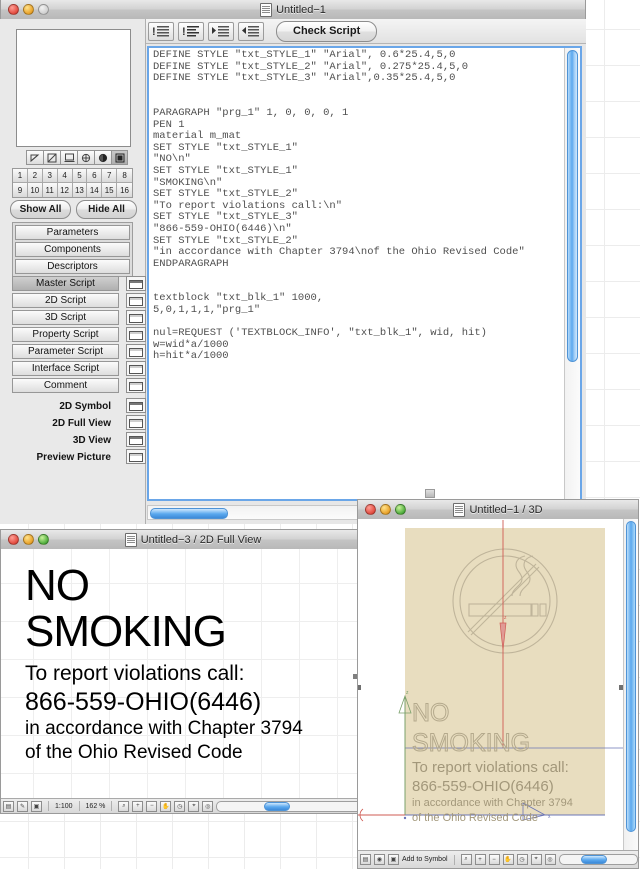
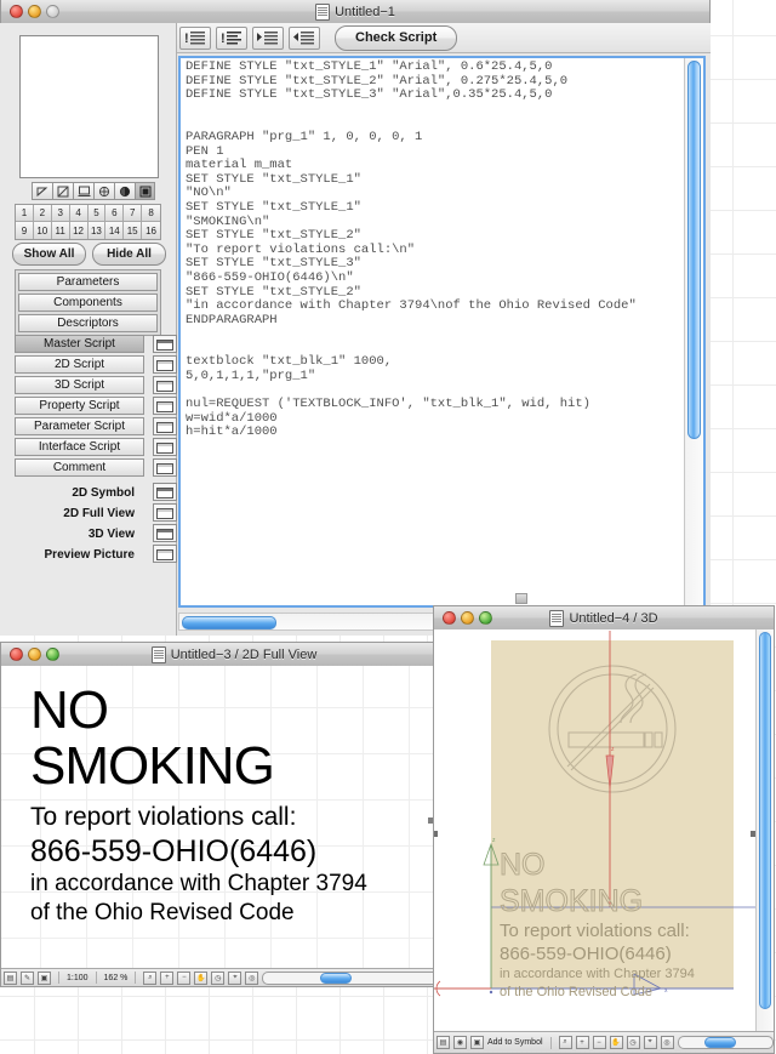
  Untitled−1
  !
  !
  Check Script
  DEFINE STYLE "txt_STYLE_1" "Arial", 0.6*25.4,5,0
  DEFINE STYLE "txt_STYLE_2" "Arial", 0.275*25.4,5,0
  DEFINE STYLE "txt_STYLE_3" "Arial",0.35*25.4,5,0
  PARAGRAPH "prg_1" 1, 0, 0, 0, 1
  PEN 1
  material m_mat
  SET STYLE "txt_STYLE_1"
  "NO\n"
  SET STYLE "txt_STYLE_1"
  "SMOKING\n"
  SET STYLE "txt_STYLE_2"
  "To report violations call:\n"
  SET STYLE "txt_STYLE_3"
  "866-559-OHIO(6446)\n"
  SET STYLE "txt_STYLE_2"
  "in accordance with Chapter 3794\nof the Ohio Revised Code"
  ENDPARAGRAPH
  textblock "txt_blk_1" 1000,
  5,0,1,1,1,"prg_1"
  nul=REQUEST ('TEXTBLOCK_INFO', "txt_blk_1", wid, hit)
  w=wid*a/1000
  h=hit*a/1000
  1
  2
  3
  4
  5
  6
  7
  8
  9
  10
  11
  12
  13
  14
  15
  16
  Show All
  Hide All
  Parameters
  Components
  Descriptors
  Master Script
  2D Script
  3D Script
  Property Script
  Parameter Script
  Interface Script
  Comment
  2D Symbol
  2D Full View
  3D View
  Preview Picture
  Untitled−3 / 2D Full View
  NO
  SMOKING
  To report violations call:
  866-559-OHIO(6446)
  in accordance with Chapter 3794
  of the Ohio Revised Code
- Untitled−1 / 3D
+ Untitled−4 / 3D
  NO
  SMOKING
  To report violations call:
  866-559-OHIO(6446)
  in accordance with Chapter 3794
  of the Ohio Revised Code
